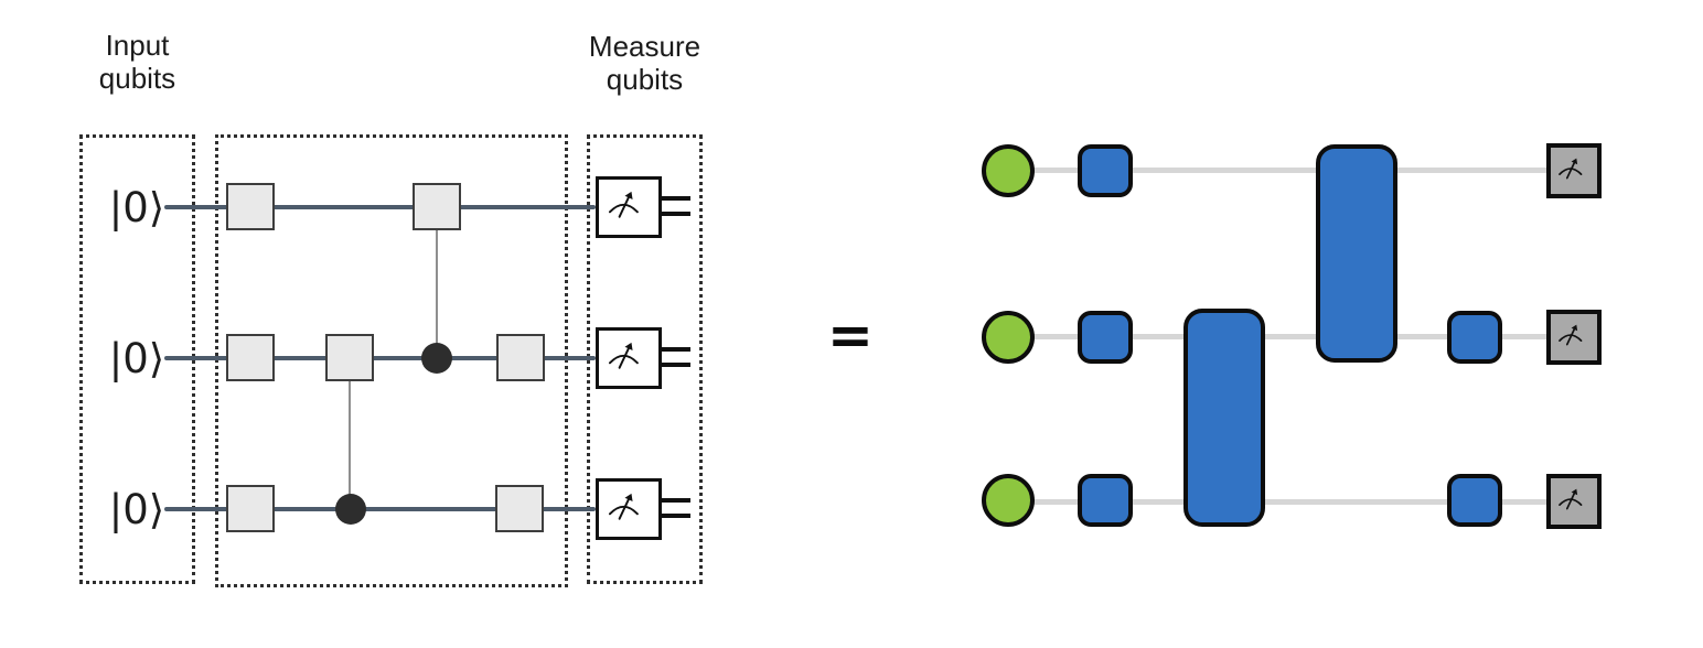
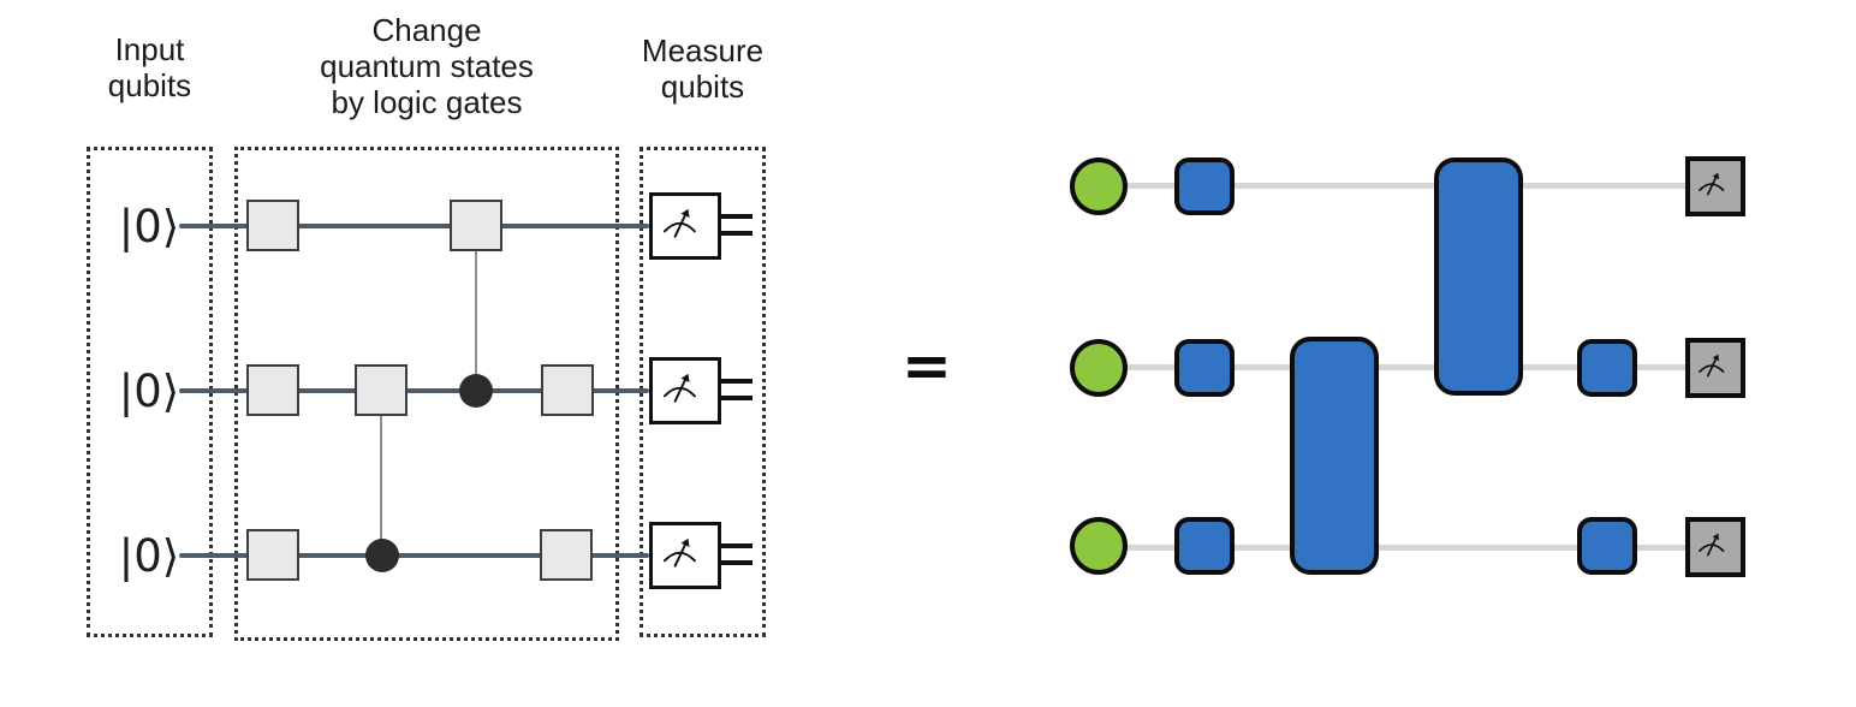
  Input
  qubits
+ Change
+ quantum states
+ by logic gates
  Measure
  qubits
  |0⟩
  |0⟩
  |0⟩
  =
